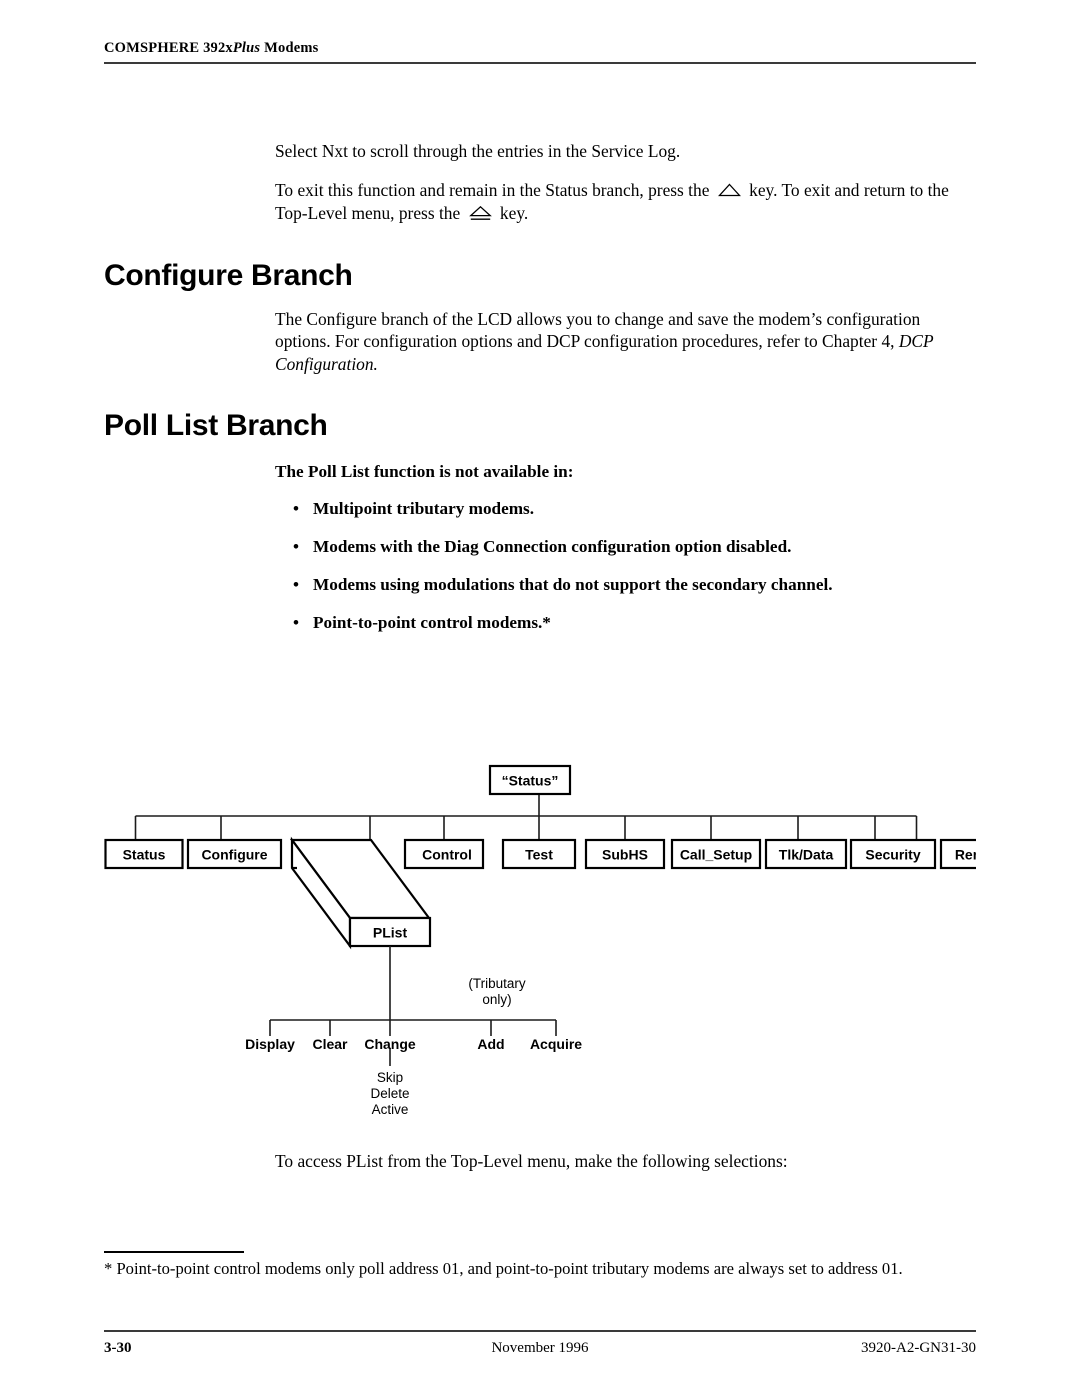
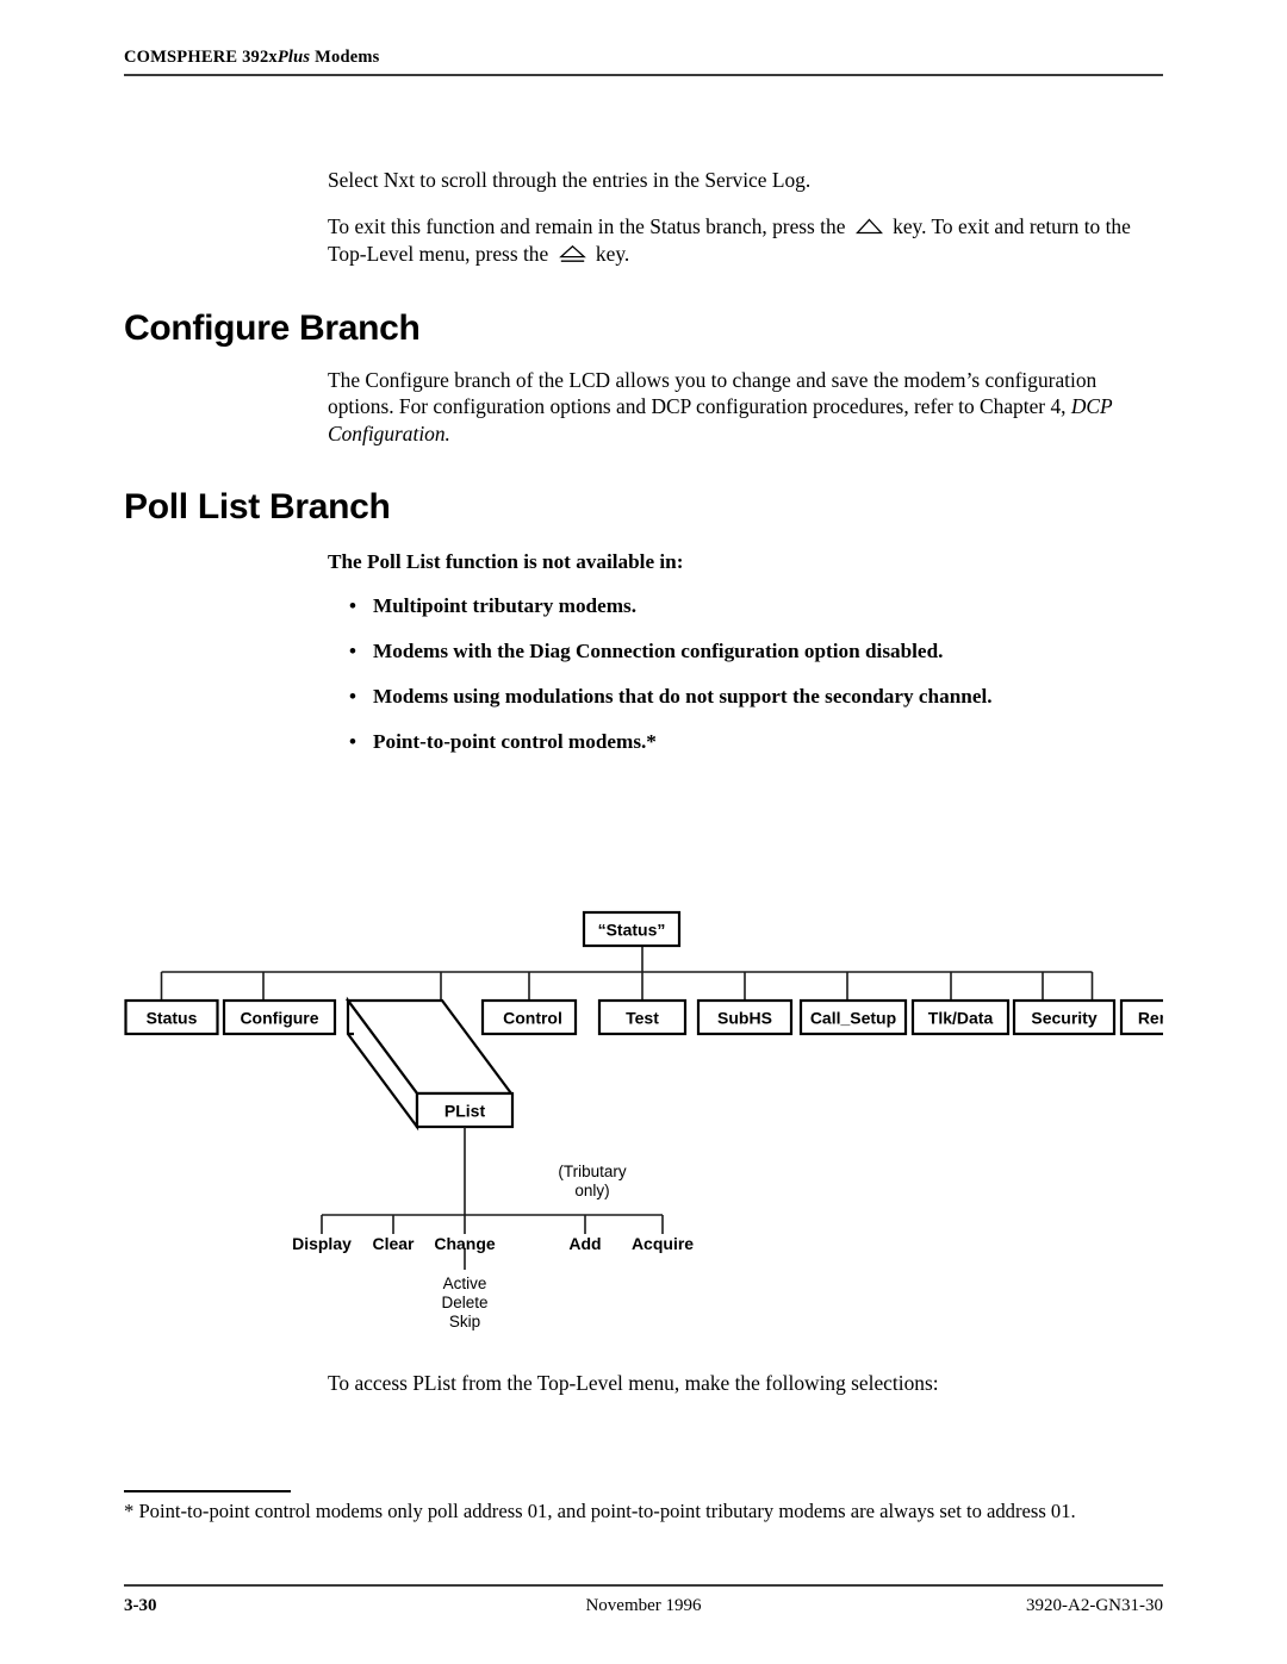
  COMSPHERE 392xPlus Modems
  Select Nxt to scroll through the entries in the Service Log.
  To exit this function and remain in the Status branch, press the key. To exit and return to the Top-Level menu, press the key.
  Configure Branch
  The Configure branch of the LCD allows you to change and save the modem’s configuration options. For configuration options and DCP configuration procedures, refer to Chapter 4, DCP Configuration.
  Poll List Branch
  The Poll List function is not available in:
  •
  Multipoint tributary modems.
  •
  Modems with the Diag Connection configuration option disabled.
  •
  Modems using modulations that do not support the secondary channel.
  •
  Point-to-point control modems.*
  “Status”
  Status
  Configure
  PList
  Control
  Test
  SubHS
  Call_Setup
  Tlk/Data
  Security
  (Tributary
  only)
  Display
  Clear
  Change
  Add
  Acquire
- Skip
+ Active
  Delete
- Active
+ Skip
  To access PList from the Top-Level menu, make the following selections:
  * Point-to-point control modems only poll address 01, and point-to-point tributary modems are always set to address 01.
  3-30
  November 1996
  3920-A2-GN31-30
